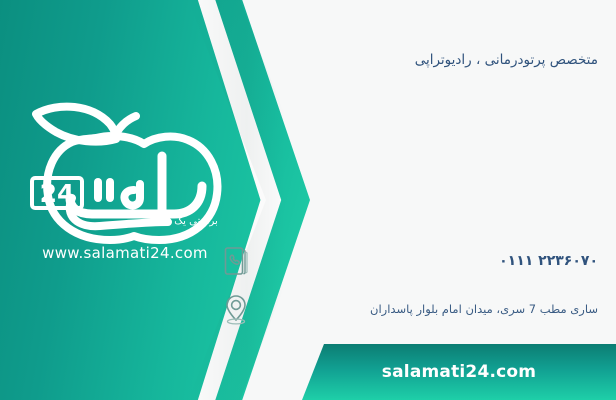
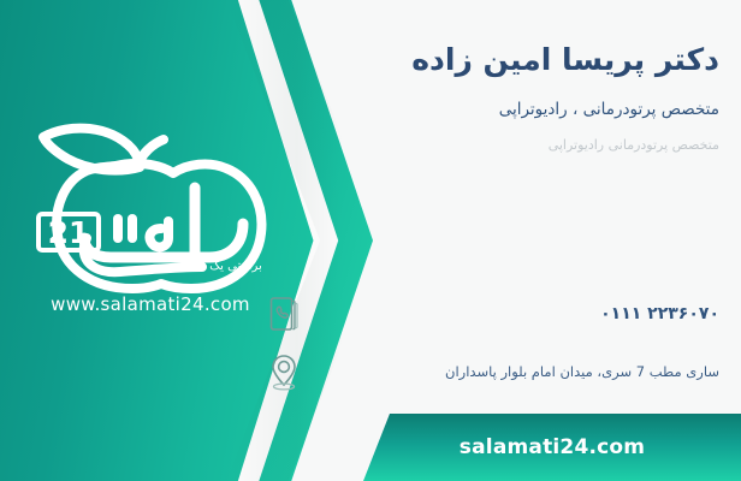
- 24
+ 21
  براحتی یک لبخند
  www.salamati24.com
+ دکتر پریسا امین زاده
  متخصص پرتودرمانی ، رادیوتراپی
+ متخصص پرتودرمانی رادیوتراپی
  ۲۲۳۶۰۷۰ ۰۱۱۱
  ساری مطب 7 سری، میدان امام بلوار پاسداران
  salamati24.com
